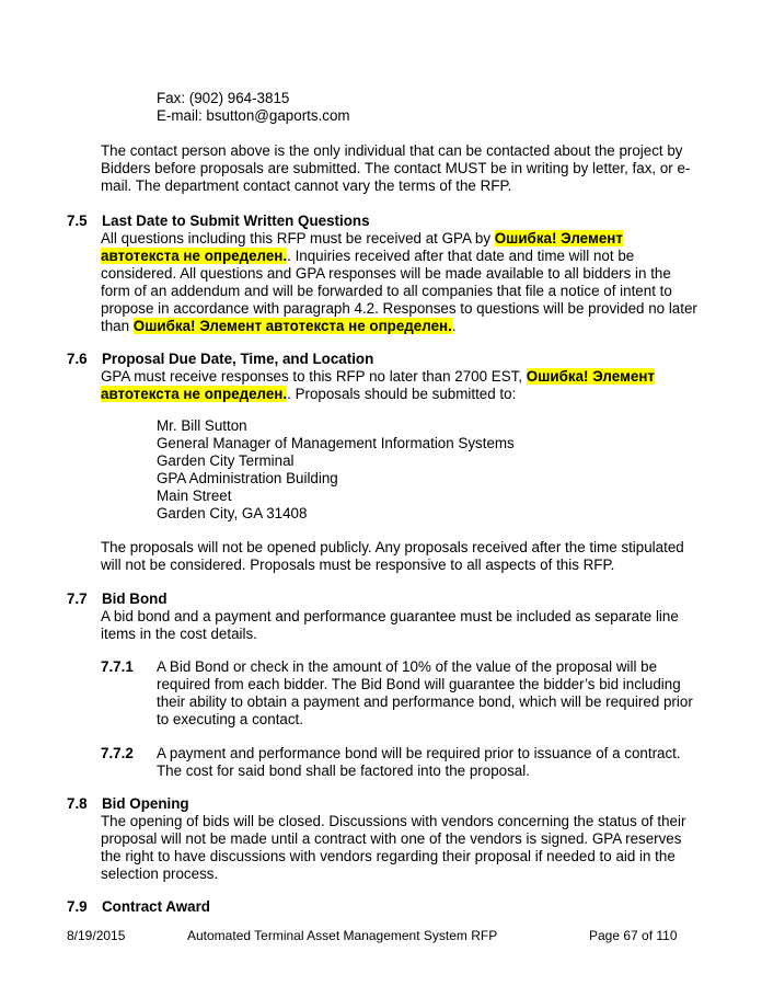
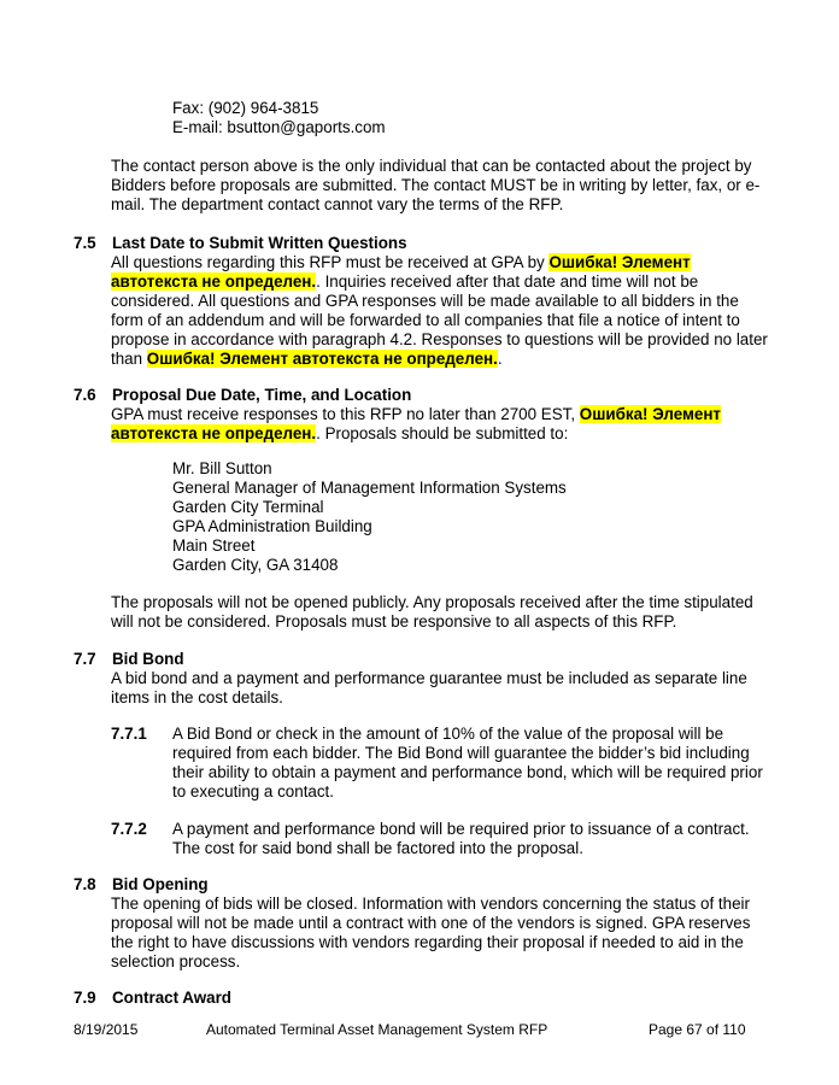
  Fax: (902) 964-3815
  E-mail: bsutton@gaports.com
  The contact person above is the only individual that can be contacted about the project by
  Bidders before proposals are submitted. The contact MUST be in writing by letter, fax, or e-
  mail. The department contact cannot vary the terms of the RFP.
  7.5
  Last Date to Submit Written Questions
- All questions including this RFP must be received at GPA by Ошибка! Элемент
+ All questions regarding this RFP must be received at GPA by Ошибка! Элемент
  автотекста не определен.. Inquiries received after that date and time will not be
  considered. All questions and GPA responses will be made available to all bidders in the
  form of an addendum and will be forwarded to all companies that file a notice of intent to
  propose in accordance with paragraph 4.2. Responses to questions will be provided no later
  than Ошибка! Элемент автотекста не определен..
  7.6
  Proposal Due Date, Time, and Location
  GPA must receive responses to this RFP no later than 2700 EST, Ошибка! Элемент
  автотекста не определен.. Proposals should be submitted to:
  Mr. Bill Sutton
  General Manager of Management Information Systems
  Garden City Terminal
  GPA Administration Building
  Main Street
  Garden City, GA 31408
  The proposals will not be opened publicly. Any proposals received after the time stipulated
  will not be considered. Proposals must be responsive to all aspects of this RFP.
  7.7
  Bid Bond
  A bid bond and a payment and performance guarantee must be included as separate line
  items in the cost details.
  7.7.1
  A Bid Bond or check in the amount of 10% of the value of the proposal will be
  required from each bidder. The Bid Bond will guarantee the bidder’s bid including
  their ability to obtain a payment and performance bond, which will be required prior
  to executing a contact.
  7.7.2
  A payment and performance bond will be required prior to issuance of a contract.
  The cost for said bond shall be factored into the proposal.
  7.8
  Bid Opening
- The opening of bids will be closed. Discussions with vendors concerning the status of their
+ The opening of bids will be closed. Information with vendors concerning the status of their
  proposal will not be made until a contract with one of the vendors is signed. GPA reserves
  the right to have discussions with vendors regarding their proposal if needed to aid in the
  selection process.
  7.9
  Contract Award
  8/19/2015
  Automated Terminal Asset Management System RFP
  Page 67 of 110
